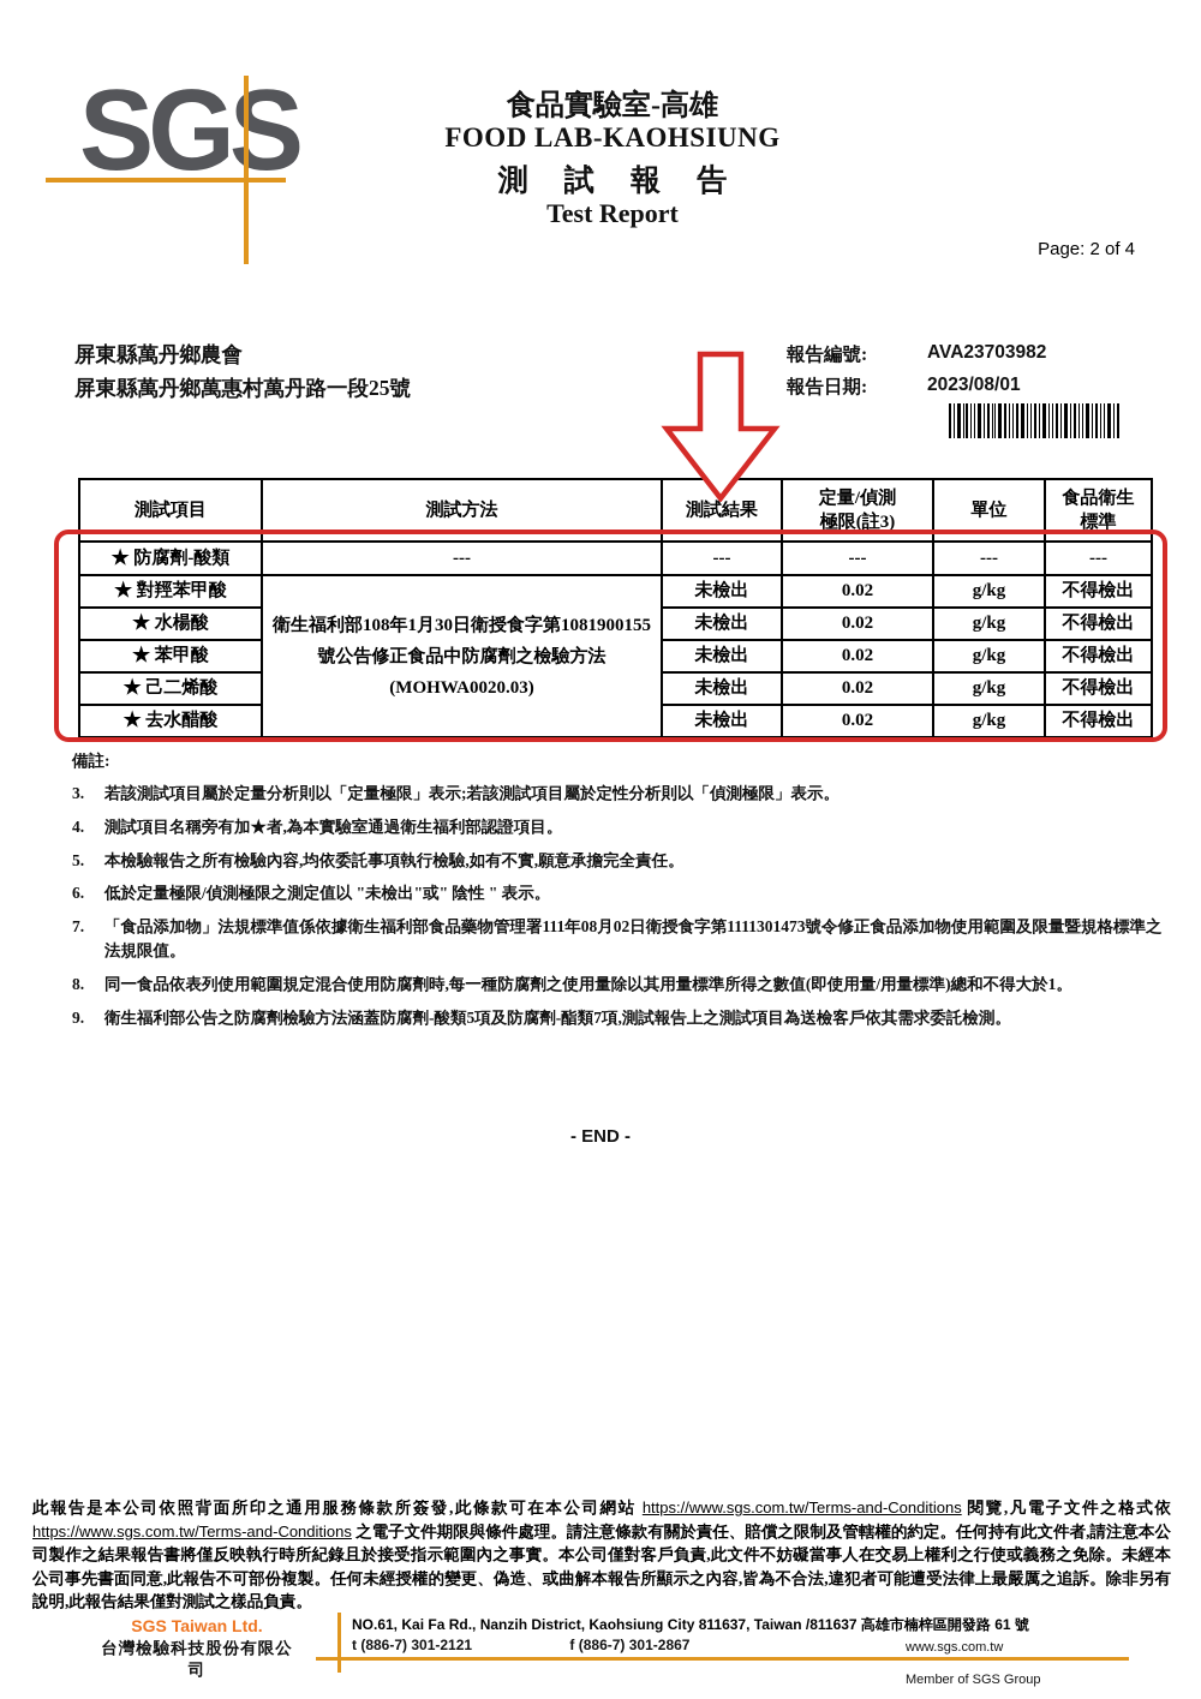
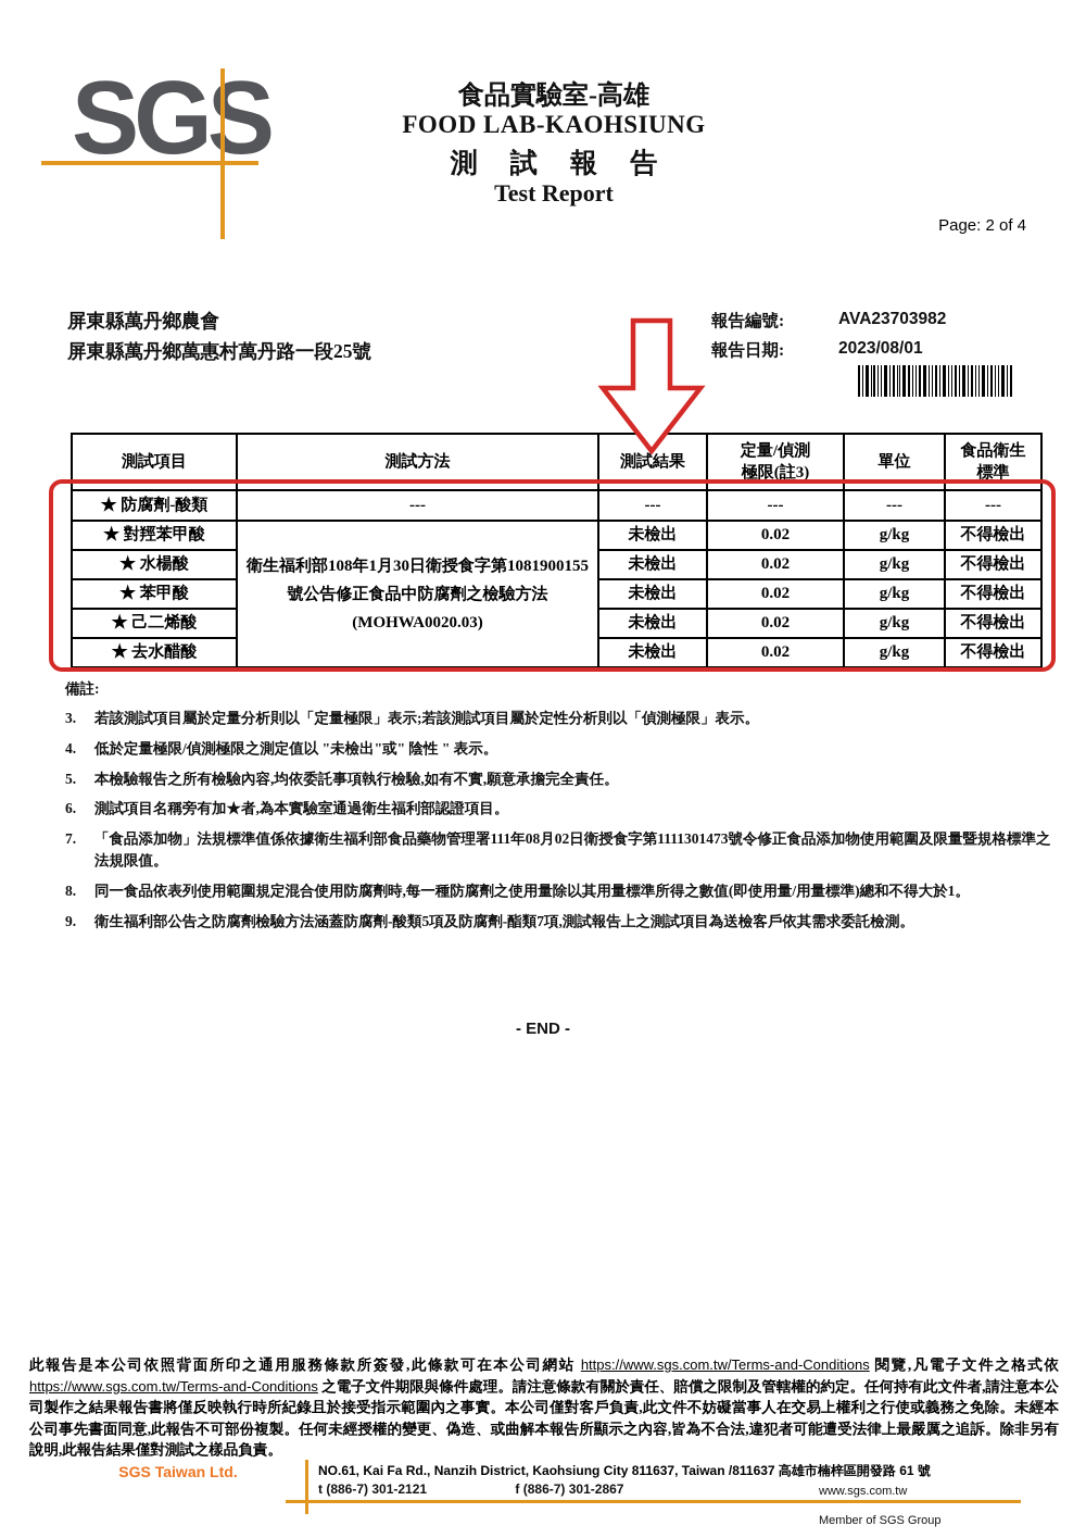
  SGS
  食品實驗室-高雄
  FOOD LAB-KAOHSIUNG
  測 試 報 告
  Test Report
  Page: 2 of 4
  屏東縣萬丹鄉農會
  屏東縣萬丹鄉萬惠村萬丹路一段25號
  報告編號:
  AVA23703982
  報告日期:
  2023/08/01
  測試項目	測試方法	測試結果	定量/偵測 極限(註3)	單位	食品衛生 標準
  ★ 防腐劑-酸類	---	---	---	---	---
  ★ 對羥苯甲酸	衛生福利部108年1月30日衛授食字第1081900155號公告修正食品中防腐劑之檢驗方法(MOHWA0020.03)	未檢出	0.02	g/kg	不得檢出
  ★ 水楊酸	未檢出	0.02	g/kg	不得檢出
  ★ 苯甲酸	未檢出	0.02	g/kg	不得檢出
  ★ 己二烯酸	未檢出	0.02	g/kg	不得檢出
  ★ 去水醋酸	未檢出	0.02	g/kg	不得檢出
  備註:
  3.
  若該測試項目屬於定量分析則以「定量極限」表示;若該測試項目屬於定性分析則以「偵測極限」表示。
  4.
- 測試項目名稱旁有加★者,為本實驗室通過衛生福利部認證項目。
+ 低於定量極限/偵測極限之測定值以 "未檢出"或" 陰性 " 表示。
  5.
  本檢驗報告之所有檢驗內容,均依委託事項執行檢驗,如有不實,願意承擔完全責任。
  6.
- 低於定量極限/偵測極限之測定值以 "未檢出"或" 陰性 " 表示。
+ 測試項目名稱旁有加★者,為本實驗室通過衛生福利部認證項目。
  7.
  「食品添加物」法規標準值係依據衛生福利部食品藥物管理署111年08月02日衛授食字第1111301473號令修正食品添加物使用範圍及限量暨規格標準之法規限值。
  8.
  同一食品依表列使用範圍規定混合使用防腐劑時,每一種防腐劑之使用量除以其用量標準所得之數值(即使用量/用量標準)總和不得大於1。
  9.
  衛生福利部公告之防腐劑檢驗方法涵蓋防腐劑-酸類5項及防腐劑-酯類7項,測試報告上之測試項目為送檢客戶依其需求委託檢測。
  - END -
  此報告是本公司依照背面所印之通用服務條款所簽發,此條款可在本公司網站 https://www.sgs.com.tw/Terms-and-Conditions 閱覽,凡電子文件之格式依 https://www.sgs.com.tw/Terms-and-Conditions 之電子文件期限與條件處理。請注意條款有關於責任、賠償之限制及管轄權的約定。任何持有此文件者,請注意本公司製作之結果報告書將僅反映執行時所紀錄且於接受指示範圍內之事實。本公司僅對客戶負責,此文件不妨礙當事人在交易上權利之行使或義務之免除。未經本公司事先書面同意,此報告不可部份複製。任何未經授權的變更、偽造、或曲解本報告所顯示之內容,皆為不合法,違犯者可能遭受法律上最嚴厲之追訴。除非另有說明,此報告結果僅對測試之樣品負責。
  SGS Taiwan Ltd.
- 台灣檢驗科技股份有限公司
  NO.61, Kai Fa Rd., Nanzih District, Kaohsiung City 811637, Taiwan /811637 高雄市楠梓區開發路 61 號
  t (886-7) 301-2121 f (886-7) 301-2867
  www.sgs.com.tw
  Member of SGS Group
